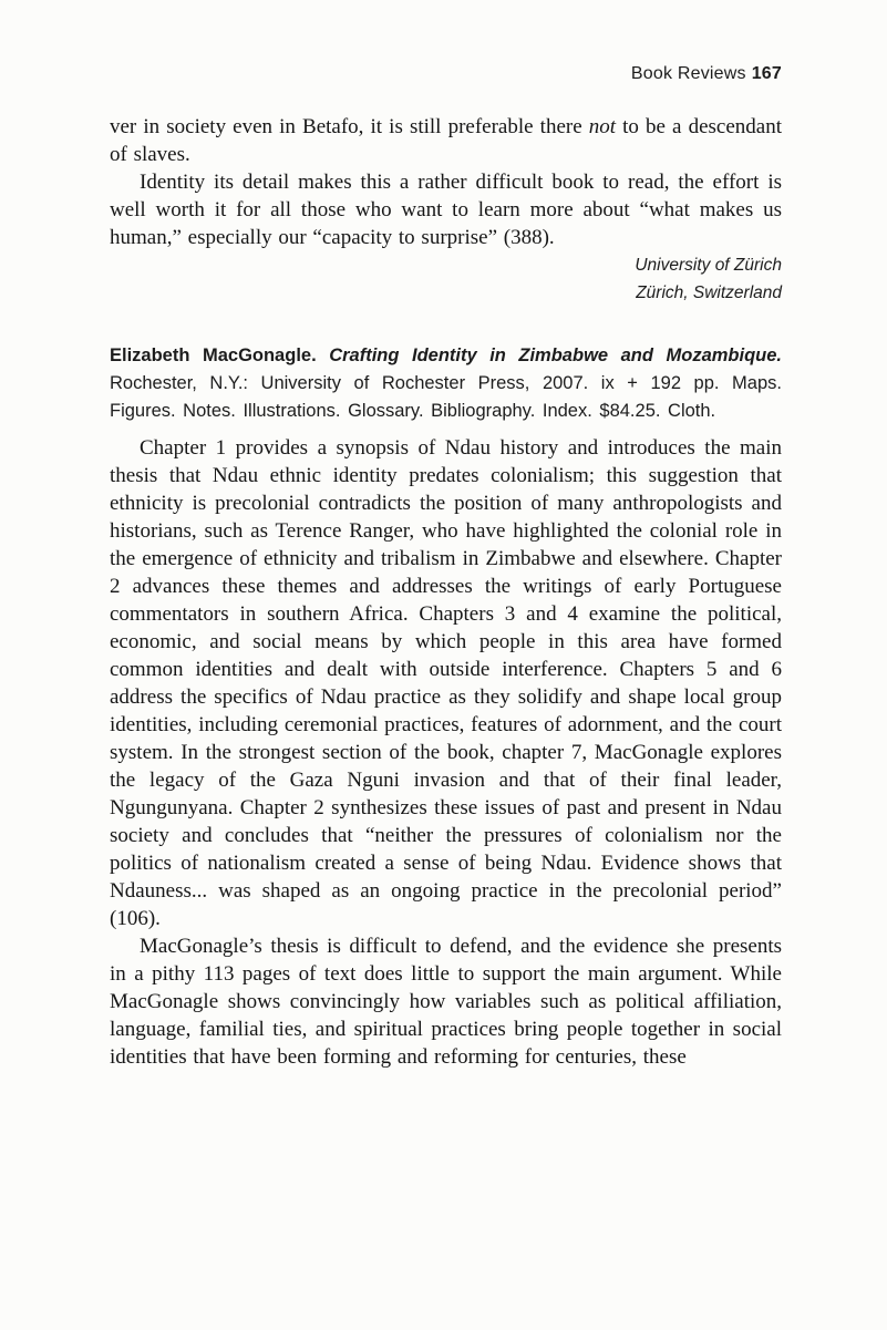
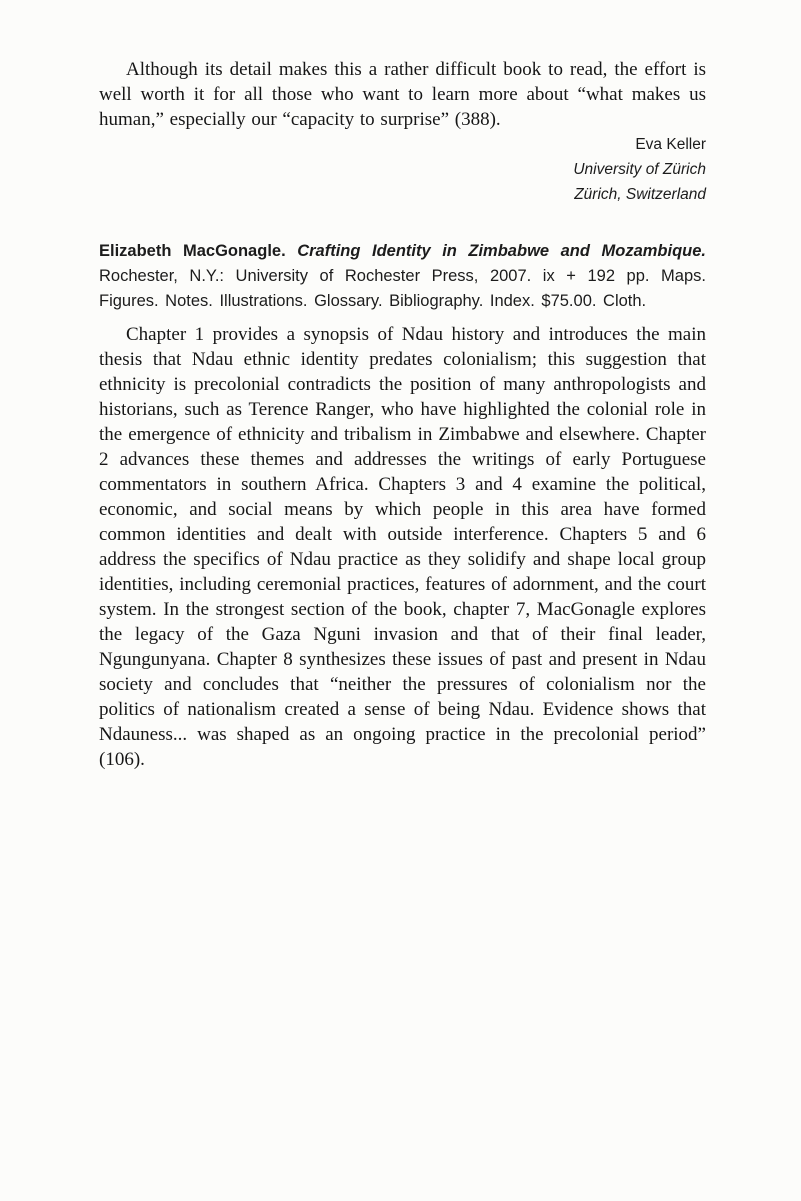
- Book Reviews 167
- ver in society even in Betafo, it is still preferable there not to be a descendant of slaves.
- Identity its detail makes this a rather difficult book to read, the effort is well worth it for all those who want to learn more about “what makes us human,” especially our “capacity to surprise” (388).
+ Although its detail makes this a rather difficult book to read, the effort is well worth it for all those who want to learn more about “what makes us human,” especially our “capacity to surprise” (388).
+ Eva Keller
  University of Zürich
  Zürich, Switzerland
- Elizabeth MacGonagle. Crafting Identity in Zimbabwe and Mozambique. Rochester, N.Y.: University of Rochester Press, 2007. ix + 192 pp. Maps. Figures. Notes. Illustrations. Glossary. Bibliography. Index. $84.25. Cloth.
+ Elizabeth MacGonagle. Crafting Identity in Zimbabwe and Mozambique. Rochester, N.Y.: University of Rochester Press, 2007. ix + 192 pp. Maps. Figures. Notes. Illustrations. Glossary. Bibliography. Index. $75.00. Cloth.
- Chapter 1 provides a synopsis of Ndau history and introduces the main thesis that Ndau ethnic identity predates colonialism; this suggestion that ethnicity is precolonial contradicts the position of many anthropologists and historians, such as Terence Ranger, who have highlighted the colonial role in the emergence of ethnicity and tribalism in Zimbabwe and elsewhere. Chapter 2 advances these themes and addresses the writings of early Portuguese commentators in southern Africa. Chapters 3 and 4 examine the political, economic, and social means by which people in this area have formed common identities and dealt with outside interference. Chapters 5 and 6 address the specifics of Ndau practice as they solidify and shape local group identities, including ceremonial practices, features of adornment, and the court system. In the strongest section of the book, chapter 7, MacGonagle explores the legacy of the Gaza Nguni invasion and that of their final leader, Ngungunyana. Chapter 2 synthesizes these issues of past and present in Ndau society and concludes that “neither the pressures of colonialism nor the politics of nationalism created a sense of being Ndau. Evidence shows that Ndauness... was shaped as an ongoing practice in the precolonial period” (106).
+ Chapter 1 provides a synopsis of Ndau history and introduces the main thesis that Ndau ethnic identity predates colonialism; this suggestion that ethnicity is precolonial contradicts the position of many anthropologists and historians, such as Terence Ranger, who have highlighted the colonial role in the emergence of ethnicity and tribalism in Zimbabwe and elsewhere. Chapter 2 advances these themes and addresses the writings of early Portuguese commentators in southern Africa. Chapters 3 and 4 examine the political, economic, and social means by which people in this area have formed common identities and dealt with outside interference. Chapters 5 and 6 address the specifics of Ndau practice as they solidify and shape local group identities, including ceremonial practices, features of adornment, and the court system. In the strongest section of the book, chapter 7, MacGonagle explores the legacy of the Gaza Nguni invasion and that of their final leader, Ngungunyana. Chapter 8 synthesizes these issues of past and present in Ndau society and concludes that “neither the pressures of colonialism nor the politics of nationalism created a sense of being Ndau. Evidence shows that Ndauness... was shaped as an ongoing practice in the precolonial period” (106).
- MacGonagle’s thesis is difficult to defend, and the evidence she presents in a pithy 113 pages of text does little to support the main argument. While MacGonagle shows convincingly how variables such as political affiliation, language, familial ties, and spiritual practices bring people together in social identities that have been forming and reforming for centuries, these
